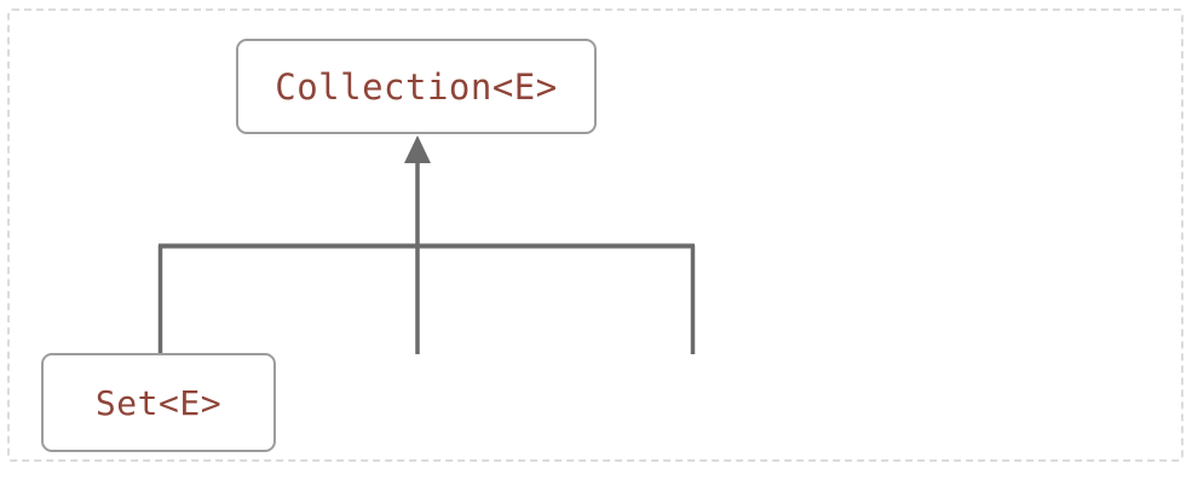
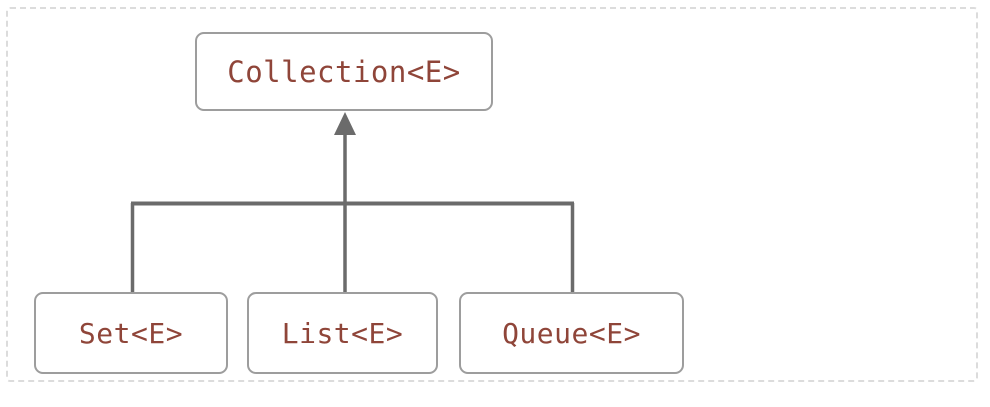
  Collection<E>
  Set<E>
+ List<E>
+ Queue<E>
